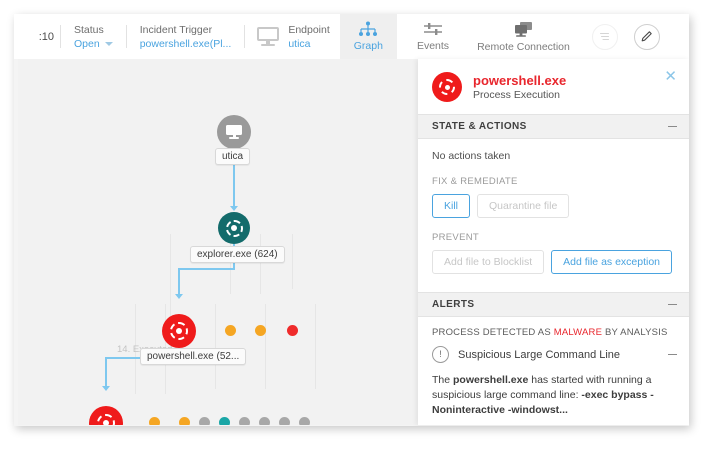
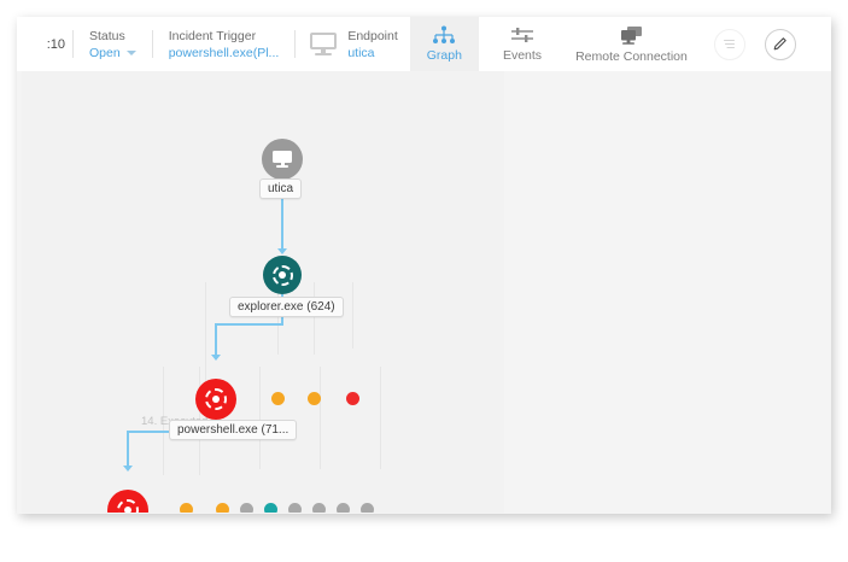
  :10
  Status
  Open
  Incident Trigger
  powershell.exe(Pl...
  Endpoint
  utica
  Graph
  Events
  Remote Connection
  utica
  explorer.exe (624)
- powershell.exe (52...
+ powershell.exe (71...
- powershell.exe
- Process Execution
- ✕
- STATE & ACTIONS
- No actions taken
- FIX & REMEDIATE
- Kill
- Quarantine file
- PREVENT
- Add file to Blocklist
- Add file as exception
- ALERTS
- PROCESS DETECTED AS MALWARE BY ANALYSIS
- !
- Suspicious Large Command Line
- The powershell.exe has started with running a suspicious large command line: -exec bypass -Noninteractive -windowst...
